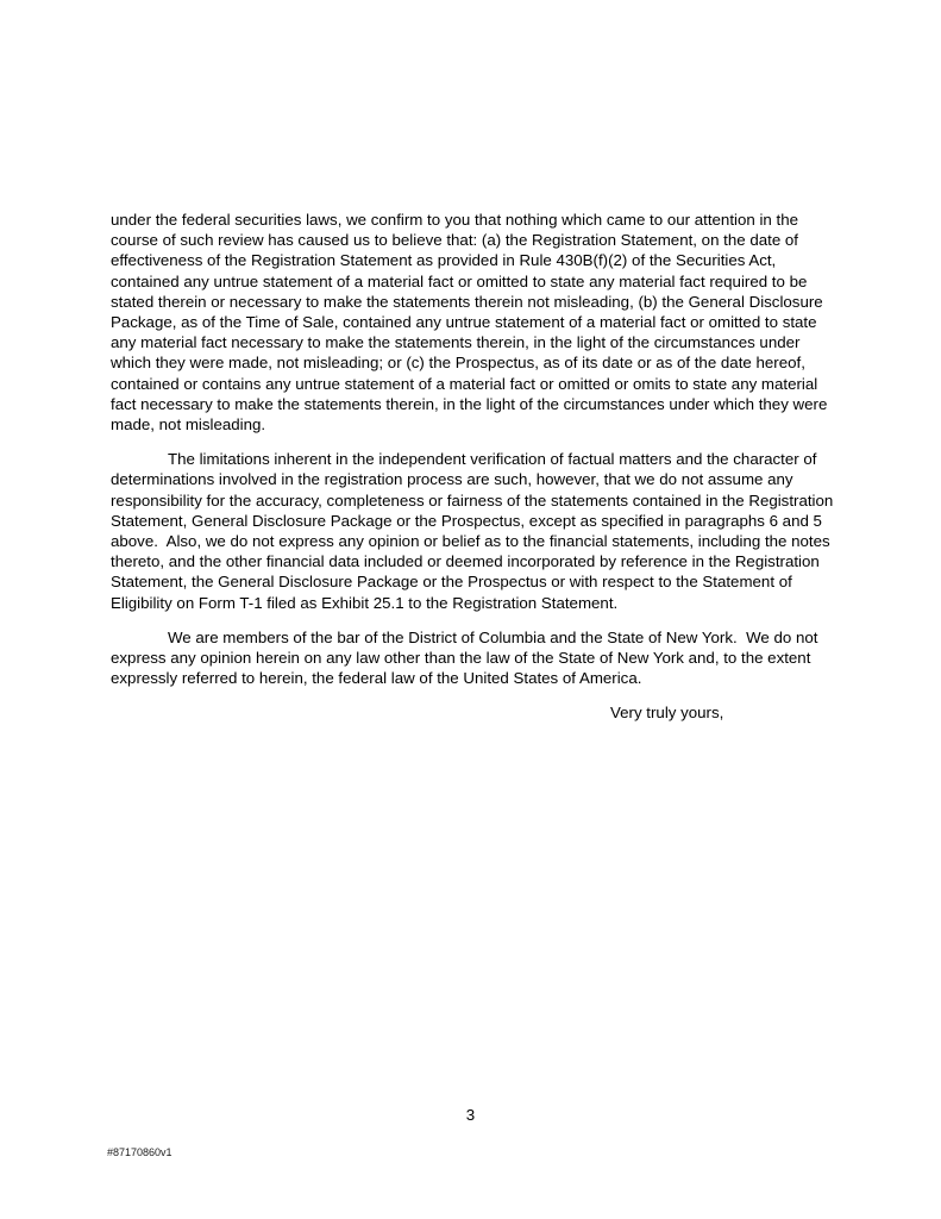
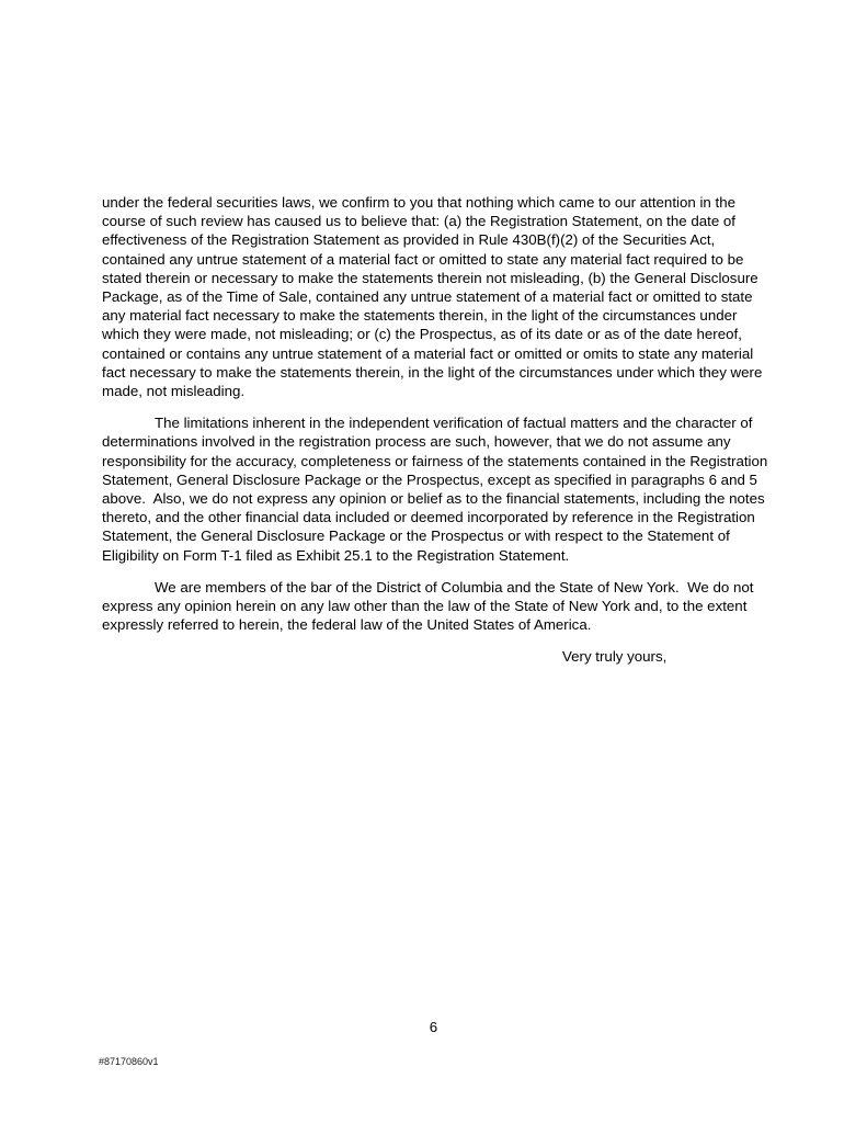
  under the federal securities laws, we confirm to you that nothing which came to our attention in the course of such review has caused us to believe that: (a) the Registration Statement, on the date of effectiveness of the Registration Statement as provided in Rule 430B(f)(2) of the Securities Act, contained any untrue statement of a material fact or omitted to state any material fact required to be stated therein or necessary to make the statements therein not misleading, (b) the General Disclosure Package, as of the Time of Sale, contained any untrue statement of a material fact or omitted to state any material fact necessary to make the statements therein, in the light of the circumstances under which they were made, not misleading; or (c) the Prospectus, as of its date or as of the date hereof, contained or contains any untrue statement of a material fact or omitted or omits to state any material fact necessary to make the statements therein, in the light of the circumstances under which they were made, not misleading.
  The limitations inherent in the independent verification of factual matters and the character of determinations involved in the registration process are such, however, that we do not assume any responsibility for the accuracy, completeness or fairness of the statements contained in the Registration Statement, General Disclosure Package or the Prospectus, except as specified in paragraphs 6 and 5 above. Also, we do not express any opinion or belief as to the financial statements, including the notes thereto, and the other financial data included or deemed incorporated by reference in the Registration Statement, the General Disclosure Package or the Prospectus or with respect to the Statement of Eligibility on Form T-1 filed as Exhibit 25.1 to the Registration Statement.
  We are members of the bar of the District of Columbia and the State of New York. We do not express any opinion herein on any law other than the law of the State of New York and, to the extent expressly referred to herein, the federal law of the United States of America.
  Very truly yours,
- 3
+ 6
  #87170860v1
